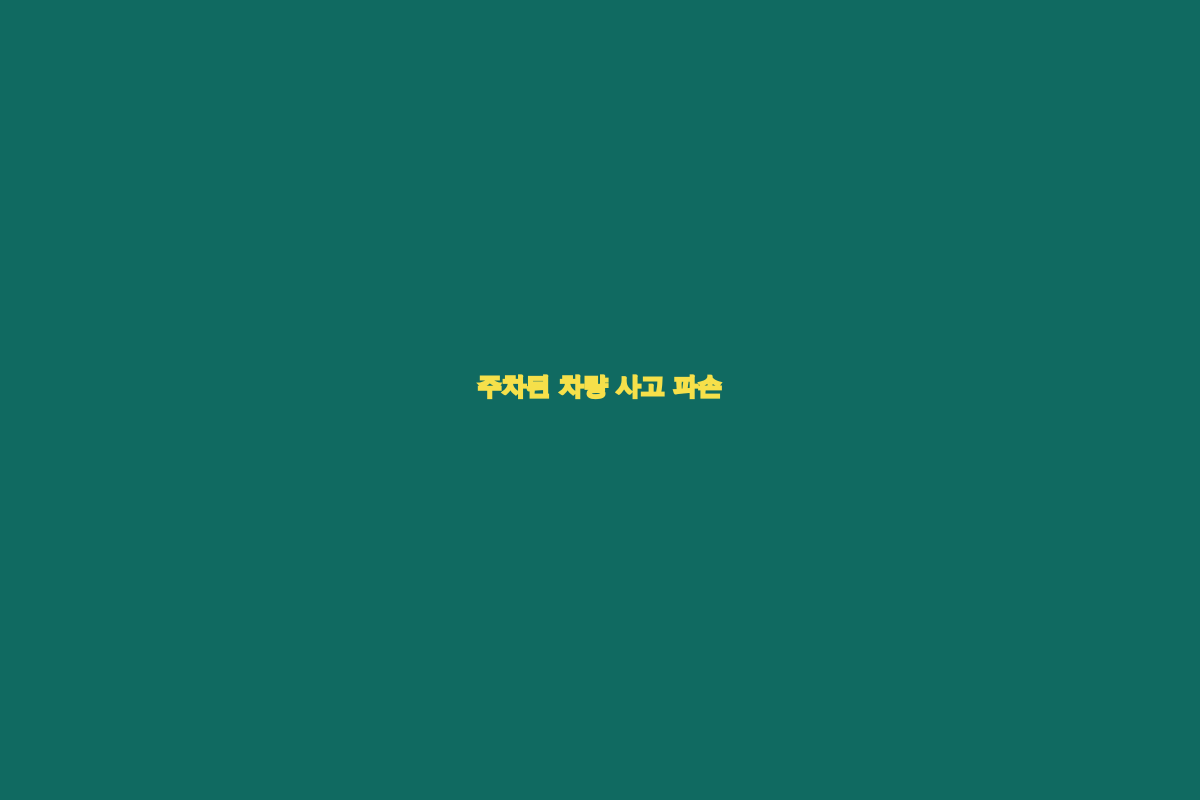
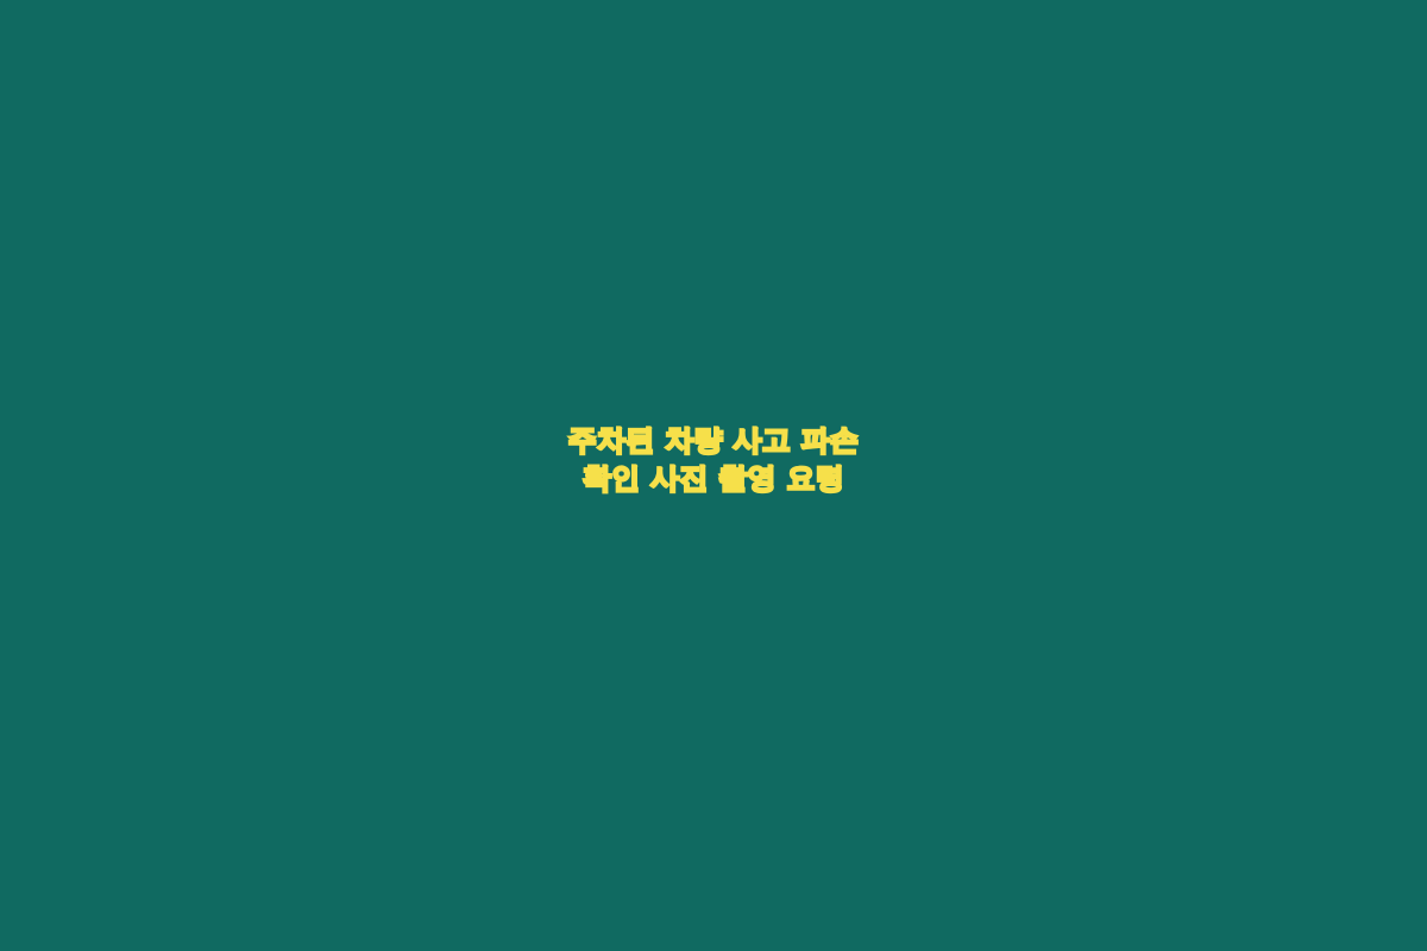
  주차된 차량 사고 파손
+ 확인 사진 촬영 요령
